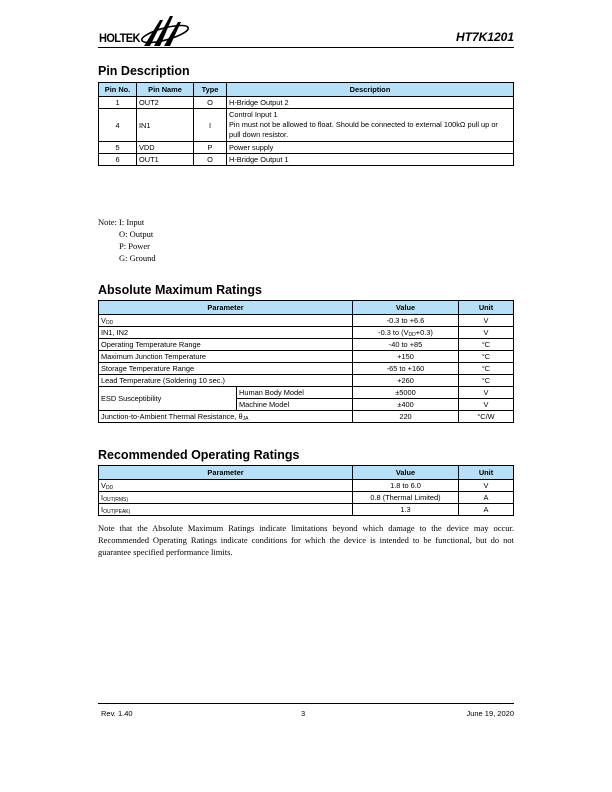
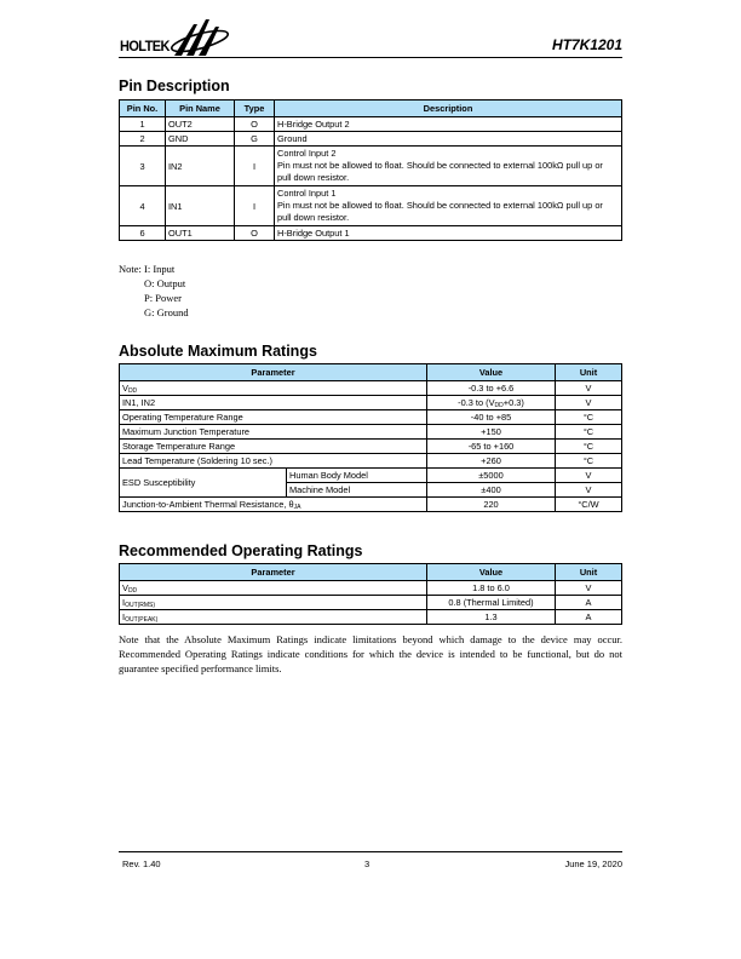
  HOLTEK
  HT7K1201
  Pin Description
  Pin No.	Pin Name	Type	Description
  1	OUT2	O	H-Bridge Output 2
+ 2	GND	G	Ground
+ 3	IN2	I	Control Input 2 Pin must not be allowed to float. Should be connected to external 100kΩ pull up or pull down resistor.
  4	IN1	I	Control Input 1 Pin must not be allowed to float. Should be connected to external 100kΩ pull up or pull down resistor.
- 5	VDD	P	Power supply
  6	OUT1	O	H-Bridge Output 1
  Note: I: Input
  O: Output
  P: Power
  G: Ground
  Absolute Maximum Ratings
  Parameter	Value	Unit
  V	-0.3 to +6.6	V
  IN1, IN2	-0.3 to (V +0.3)	V
  Operating Temperature Range	-40 to +85	°C
  Maximum Junction Temperature	+150	°C
  Storage Temperature Range	-65 to +160	°C
  Lead Temperature (Soldering 10 sec.)	+260	°C
  ESD Susceptibility	Human Body Model	±5000	V
  Machine Model	±400	V
  Junction-to-Ambient Thermal Resistance, θ	220	°C/W
  Recommended Operating Ratings
  Parameter	Value	Unit
  V	1.8 to 6.0	V
  I	0.8 (Thermal Limited)	A
  Note that the Absolute Maximum Ratings indicate limitations beyond which damage to the device may occur. Recommended Operating Ratings indicate conditions for which the device is intended to be functional, but do not guarantee specified performance limits.
  Rev. 1.40
  3
  June 19, 2020
